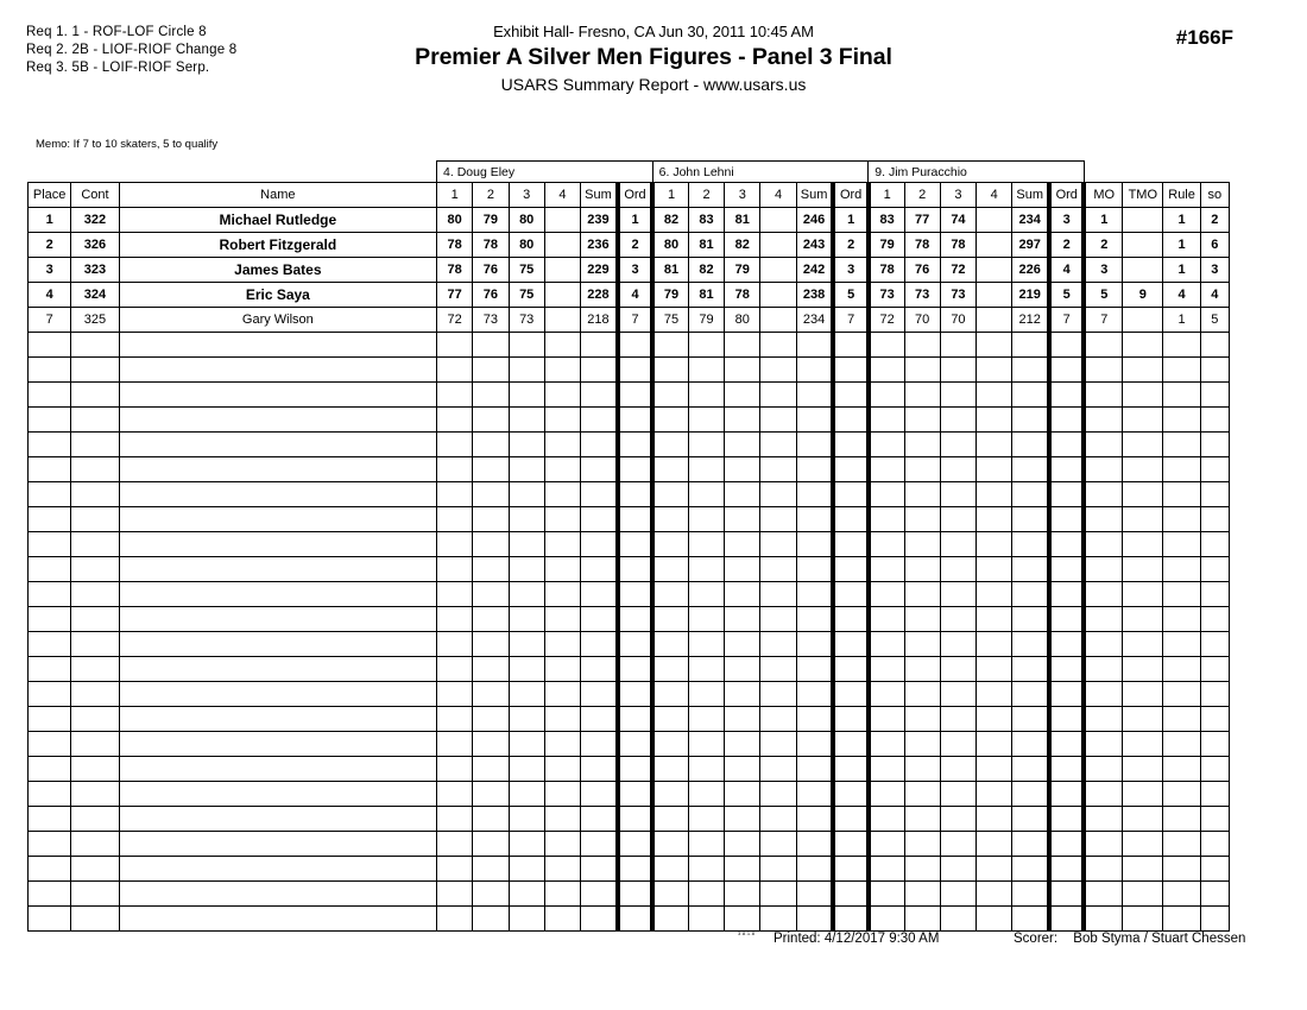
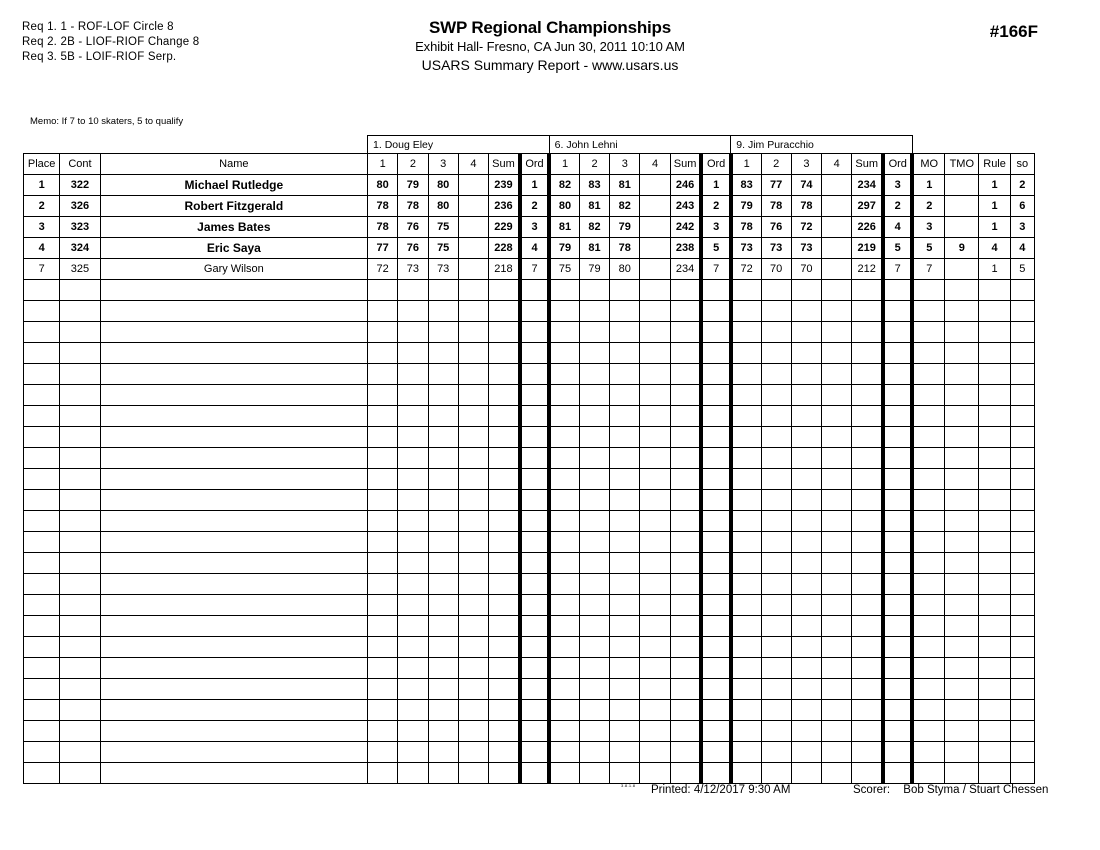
  Req 1. 1 - ROF-LOF Circle 8
  Req 2. 2B - LIOF-RIOF Change 8
  Req 3. 5B - LOIF-RIOF Serp.
  Memo: If 7 to 10 skaters, 5 to qualify
+ SWP Regional Championships
- Exhibit Hall- Fresno, CA Jun 30, 2011 10:45 AM
+ Exhibit Hall- Fresno, CA Jun 30, 2011 10:10 AM
- Premier A Silver Men Figures - Panel 3 Final
  USARS Summary Report - www.usars.us
  #166F
- 	4. Doug Eley	6. John Lehni	9. Jim Puracchio
+ 	1. Doug Eley	6. John Lehni	9. Jim Puracchio
  Place	Cont	Name	1	2	3	4	Sum	Ord	1	2	3	4	Sum	Ord	1	2	3	4	Sum	Ord	MO	TMO	Rule	so
  1	322	Michael Rutledge	80	79	80		239	1	82	83	81		246	1	83	77	74		234	3	1		1	2
  2	326	Robert Fitzgerald	78	78	80		236	2	80	81	82		243	2	79	78	78		297	2	2		1	6
  3	323	James Bates	78	76	75		229	3	81	82	79		242	3	78	76	72		226	4	3		1	3
  4	324	Eric Saya	77	76	75		228	4	79	81	78		238	5	73	73	73		219	5	5	9	4	4
  7	325	Gary Wilson	72	73	73		218	7	75	79	80		234	7	72	70	70		212	7	7		1	5
  Printed: 4/12/2017 9:30 AM
  Scorer: Bob Styma / Stuart Chessen
